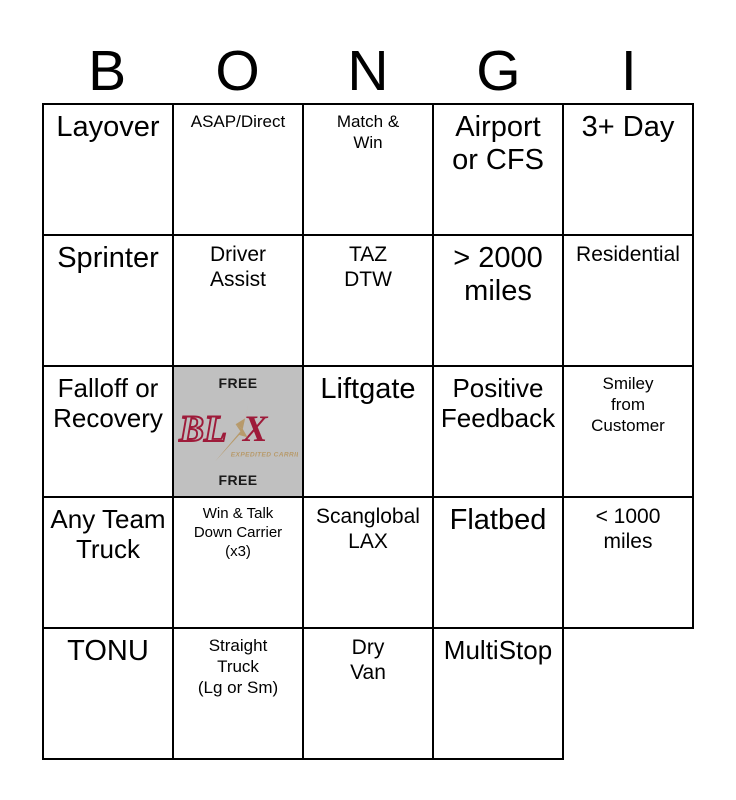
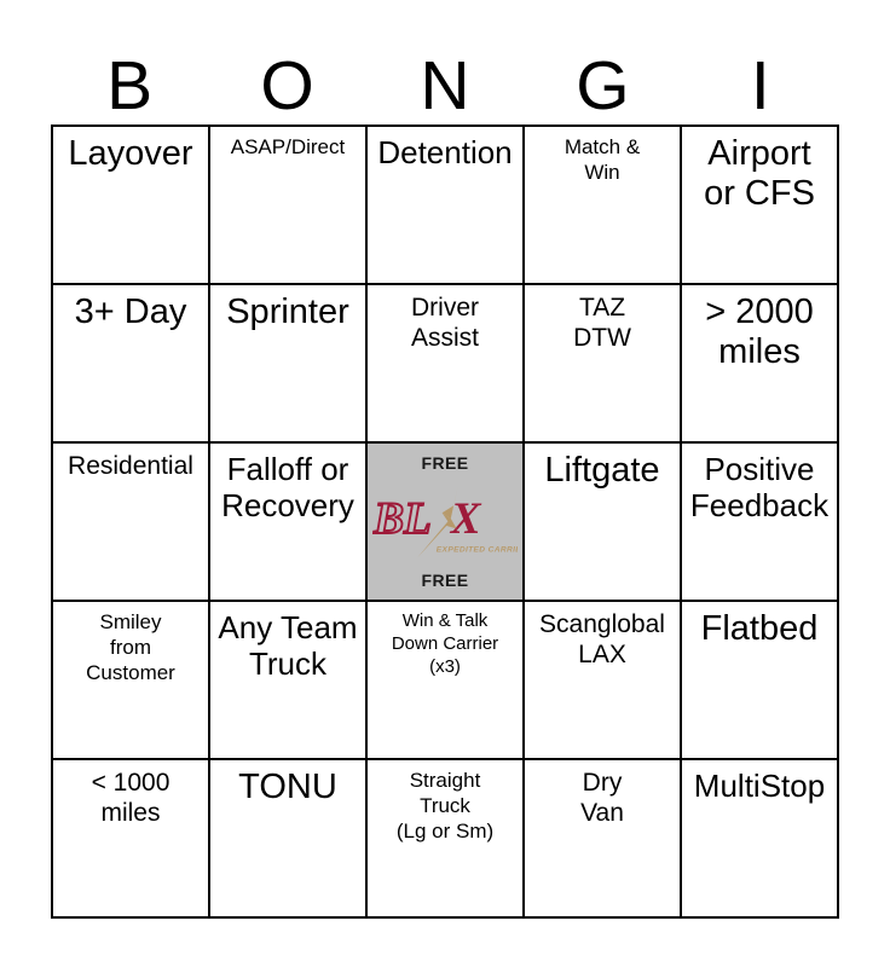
  B
  O
  N
  G
  I
  Layover
  ASAP/Direct
+ Detention
  Match &
  Win
  Airport
  or CFS
  3+ Day
  Sprinter
  Driver
  Assist
  TAZ
  DTW
  > 2000
  miles
  Residential
  Falloff or
  Recovery
  FREE
  BL
  X
  FREE
  Liftgate
  Positive
  Feedback
  Smiley
  from
  Customer
  Any Team
  Truck
  Win & Talk
  Down Carrier
  (x3)
  Scanglobal
  LAX
  Flatbed
  < 1000
  miles
  TONU
  Straight
  Truck
  (Lg or Sm)
  Dry
  Van
  MultiStop
